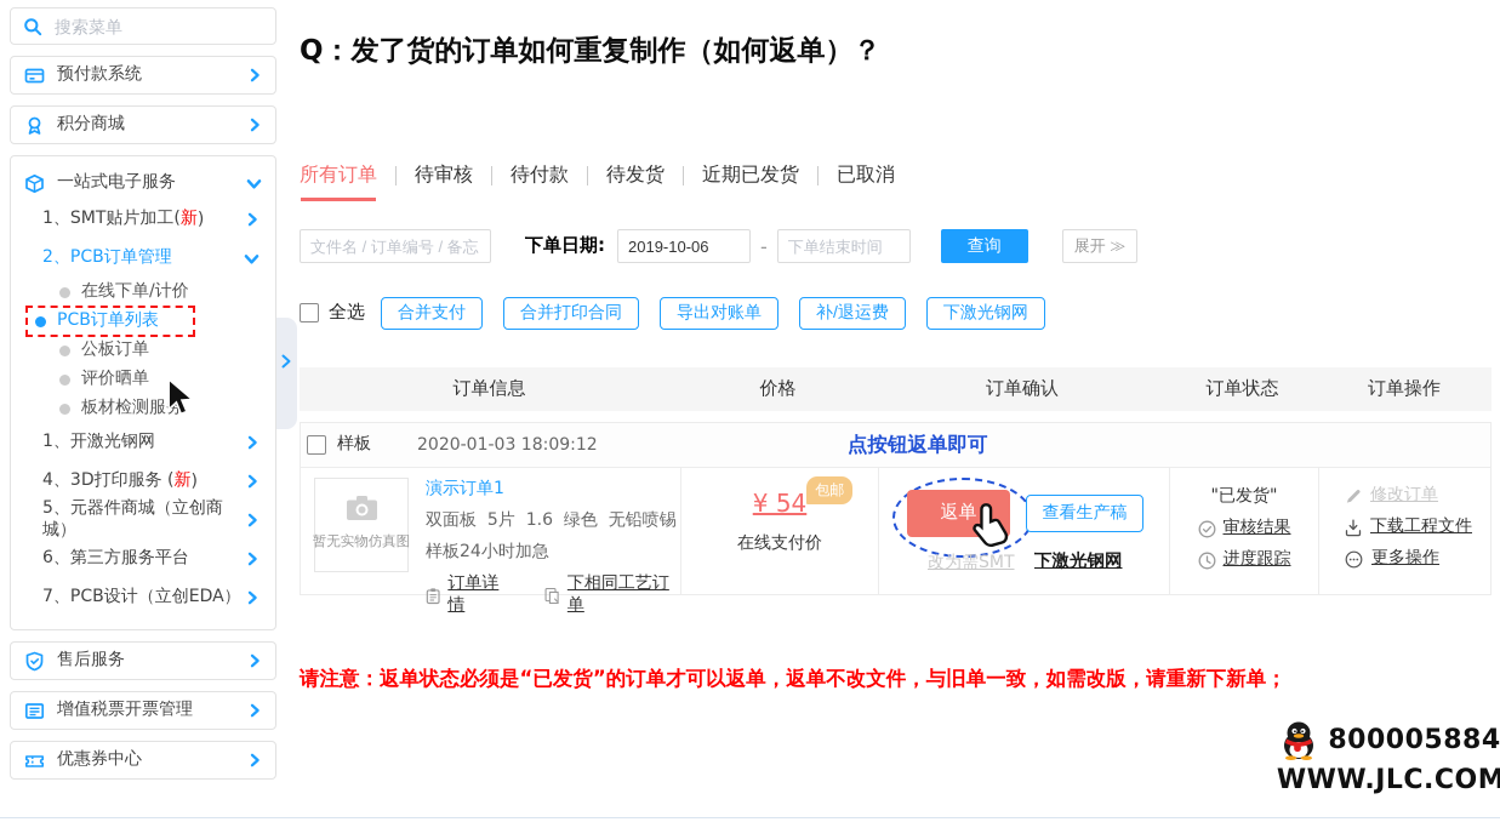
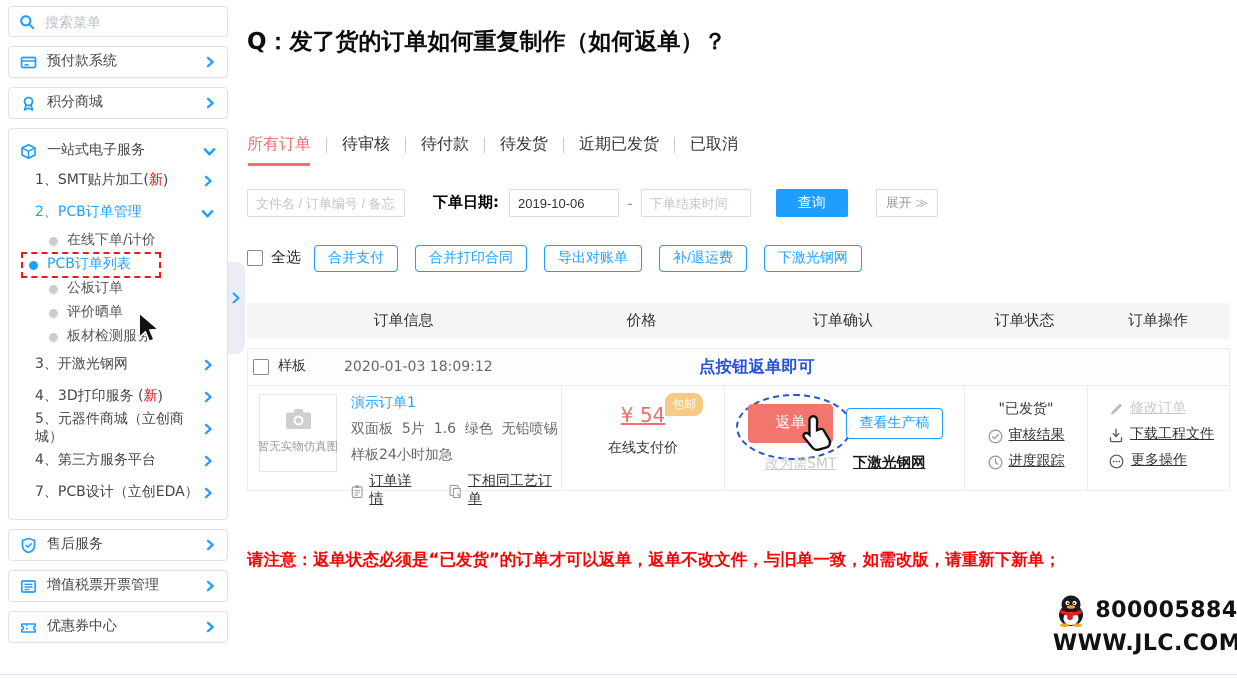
  搜索菜单
  预付款系统
  积分商城
  一站式电子服务
  1、SMT贴片加工(
  新
  )
  2、PCB订单管理
  在线下单/计价
  PCB订单列表
  公板订单
  评价晒单
  板材检测服务
- 1、开激光钢网
+ 3、开激光钢网
  4、3D打印服务 (
  新
  )
  5、元器件商城（立创商城）
- 6、第三方服务平台
+ 4、第三方服务平台
  7、PCB设计（立创EDA）
  售后服务
  增值税票开票管理
  优惠券中心
  Q：发了货的订单如何重复制作（如何返单）？
  所有订单
  待审核
  待付款
  待发货
  近期已发货
  已取消
  文件名 / 订单编号 / 备忘
  下单日期:
  2019-10-06
  -
  下单结束时间
  查询
  展开 ≫
  全选
  合并支付
  合并打印合同
  导出对账单
  补/退运费
  下激光钢网
  订单信息
  价格
  订单确认
  订单状态
  订单操作
  样板
  2020-01-03 18:09:12
  点按钮返单即可
  暂无实物仿真图
  演示订单1
  双面板 5片 1.6 绿色 无铅喷锡
  样板24小时加急
  订单详情
  下相同工艺订单
  ¥ 54
  包邮
  在线支付价
  返单
  查看生产稿
  改为需SMT
  下激光钢网
  "已发货"
  审核结果
  进度跟踪
  修改订单
  下载工程文件
  更多操作
  请注意：返单状态必须是“已发货”的订单才可以返单，返单不改文件，与旧单一致，如需改版，请重新下新单；
  800005884
  WWW.JLC.COM
